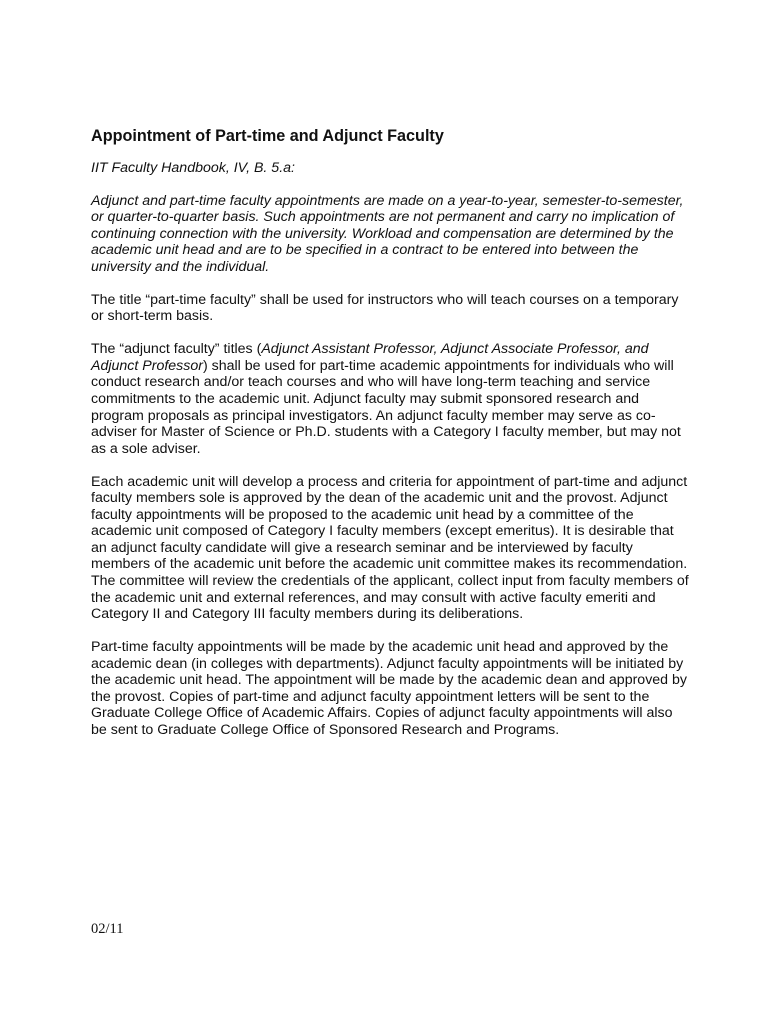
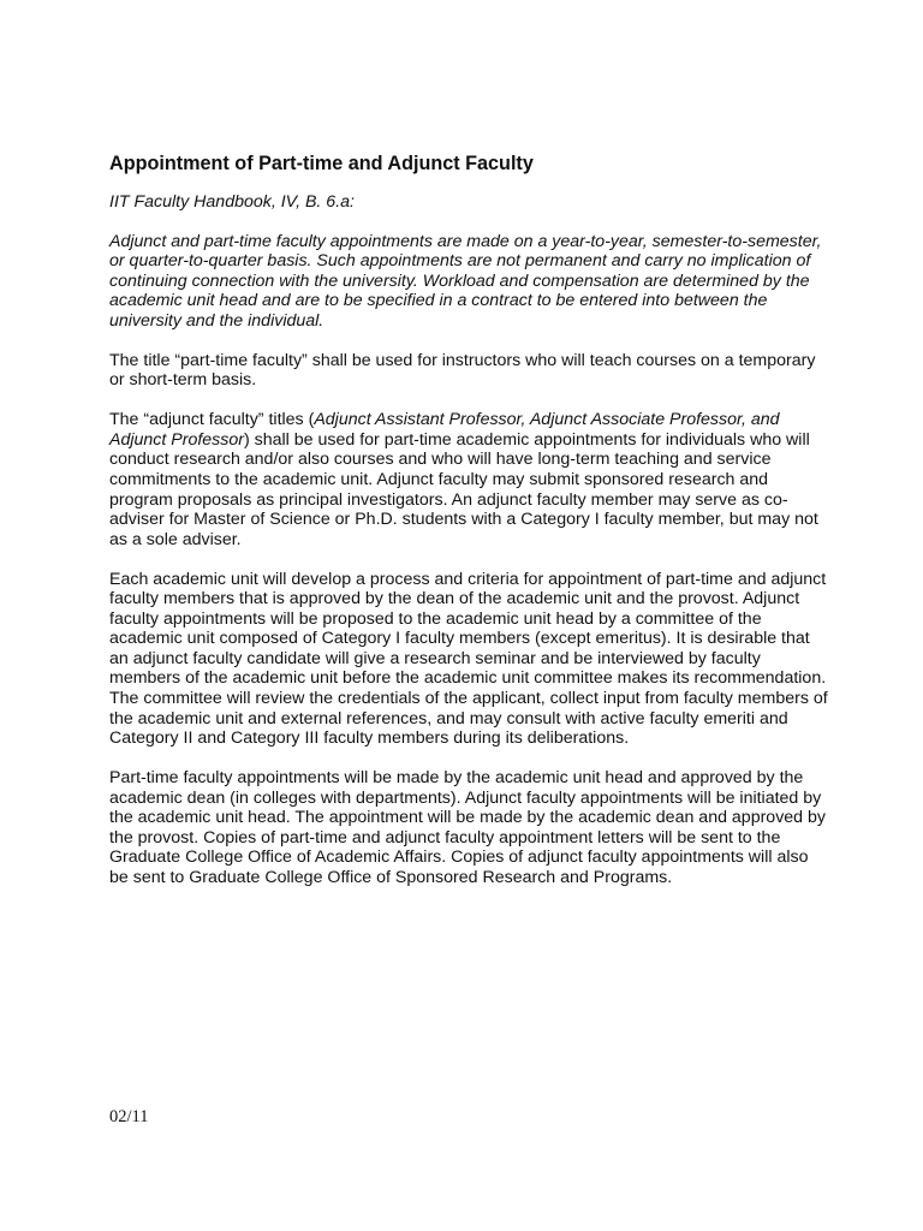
  Appointment of Part-time and Adjunct Faculty
- IIT Faculty Handbook, IV, B. 5.a:
+ IIT Faculty Handbook, IV, B. 6.a:
  Adjunct and part-time faculty appointments are made on a year-to-year, semester-to-semester, or quarter-to-quarter basis. Such appointments are not permanent and carry no implication of continuing connection with the university. Workload and compensation are determined by the academic unit head and are to be specified in a contract to be entered into between the university and the individual.
  The title “part-time faculty” shall be used for instructors who will teach courses on a temporary or short-term basis.
- The “adjunct faculty” titles (Adjunct Assistant Professor, Adjunct Associate Professor, and Adjunct Professor) shall be used for part-time academic appointments for individuals who will conduct research and/or teach courses and who will have long-term teaching and service commitments to the academic unit. Adjunct faculty may submit sponsored research and program proposals as principal investigators. An adjunct faculty member may serve as co-adviser for Master of Science or Ph.D. students with a Category I faculty member, but may not as a sole adviser.
+ The “adjunct faculty” titles (Adjunct Assistant Professor, Adjunct Associate Professor, and Adjunct Professor) shall be used for part-time academic appointments for individuals who will conduct research and/or also courses and who will have long-term teaching and service commitments to the academic unit. Adjunct faculty may submit sponsored research and program proposals as principal investigators. An adjunct faculty member may serve as co-adviser for Master of Science or Ph.D. students with a Category I faculty member, but may not as a sole adviser.
- Each academic unit will develop a process and criteria for appointment of part-time and adjunct faculty members sole is approved by the dean of the academic unit and the provost. Adjunct faculty appointments will be proposed to the academic unit head by a committee of the academic unit composed of Category I faculty members (except emeritus). It is desirable that an adjunct faculty candidate will give a research seminar and be interviewed by faculty members of the academic unit before the academic unit committee makes its recommendation. The committee will review the credentials of the applicant, collect input from faculty members of the academic unit and external references, and may consult with active faculty emeriti and Category II and Category III faculty members during its deliberations.
+ Each academic unit will develop a process and criteria for appointment of part-time and adjunct faculty members that is approved by the dean of the academic unit and the provost. Adjunct faculty appointments will be proposed to the academic unit head by a committee of the academic unit composed of Category I faculty members (except emeritus). It is desirable that an adjunct faculty candidate will give a research seminar and be interviewed by faculty members of the academic unit before the academic unit committee makes its recommendation. The committee will review the credentials of the applicant, collect input from faculty members of the academic unit and external references, and may consult with active faculty emeriti and Category II and Category III faculty members during its deliberations.
  Part-time faculty appointments will be made by the academic unit head and approved by the academic dean (in colleges with departments). Adjunct faculty appointments will be initiated by the academic unit head. The appointment will be made by the academic dean and approved by the provost. Copies of part-time and adjunct faculty appointment letters will be sent to the Graduate College Office of Academic Affairs. Copies of adjunct faculty appointments will also be sent to Graduate College Office of Sponsored Research and Programs.
  02/11
